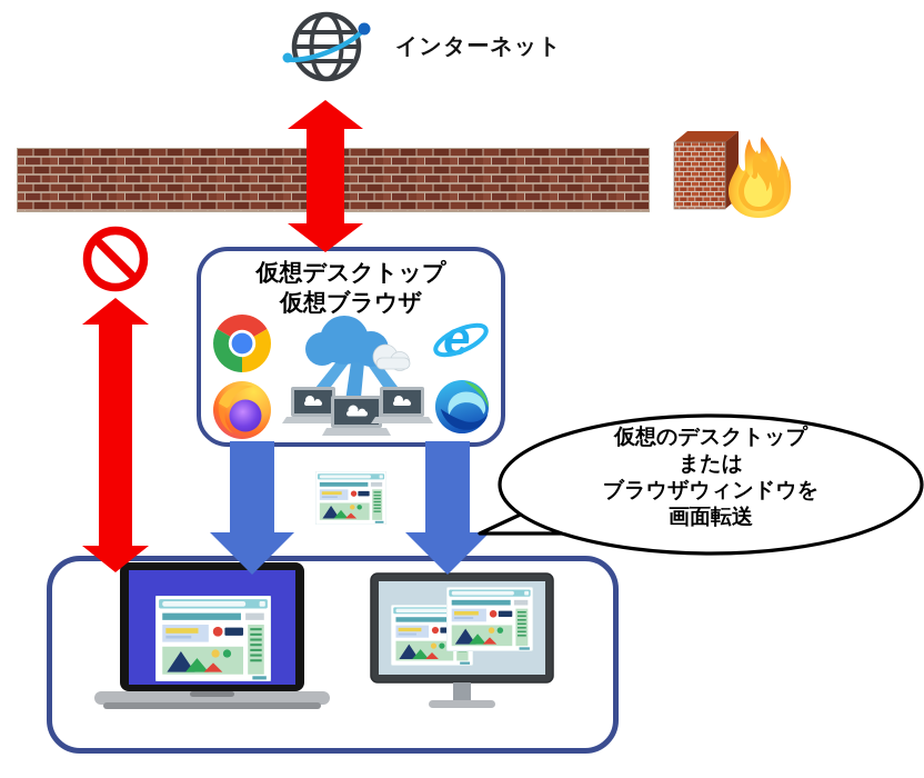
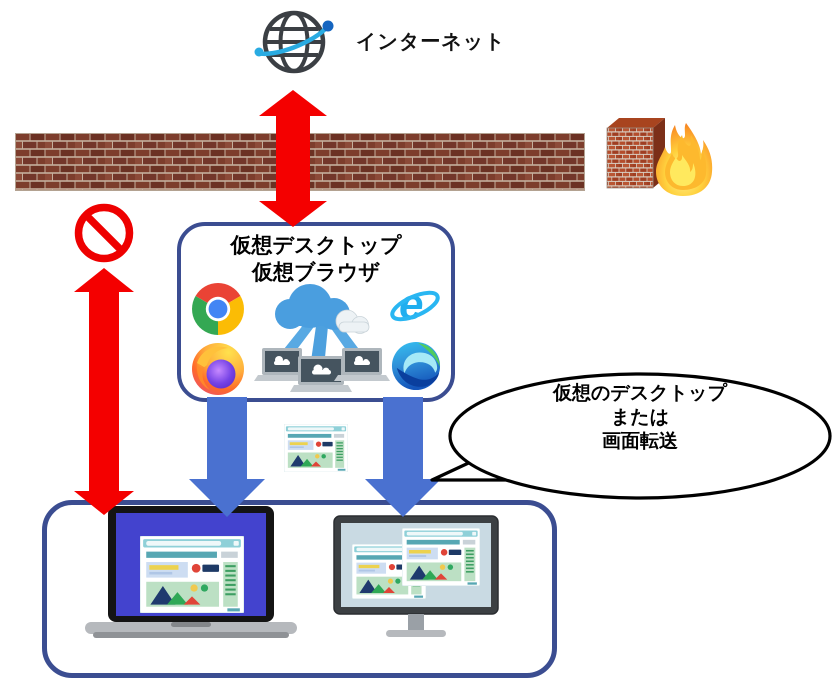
  インターネット
  仮想デスクトップ
  仮想ブラウザ
  e
  仮想のデスクトップ
  または
- ブラウザウィンドウを
  画面転送
